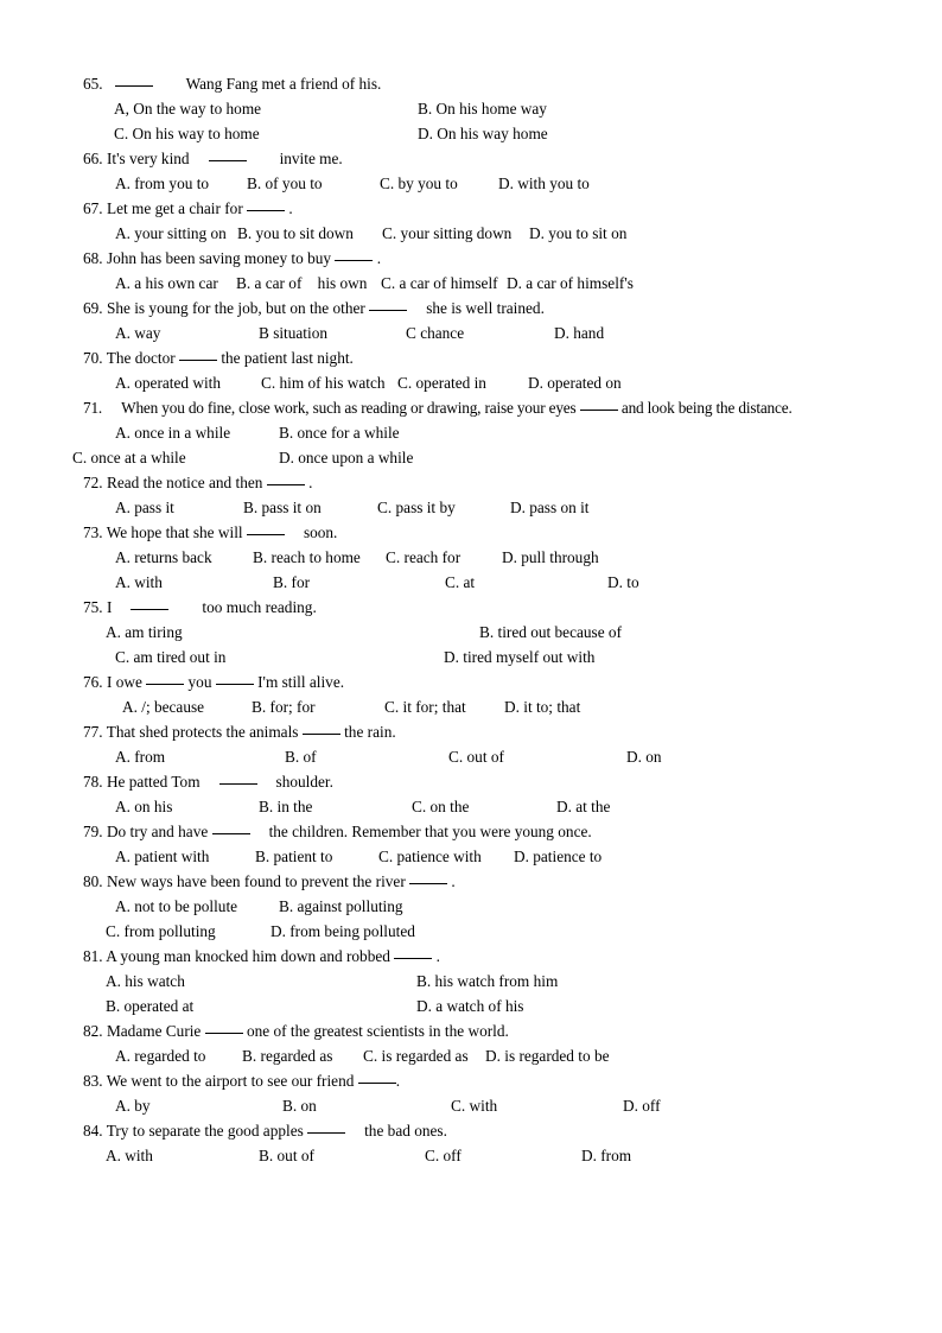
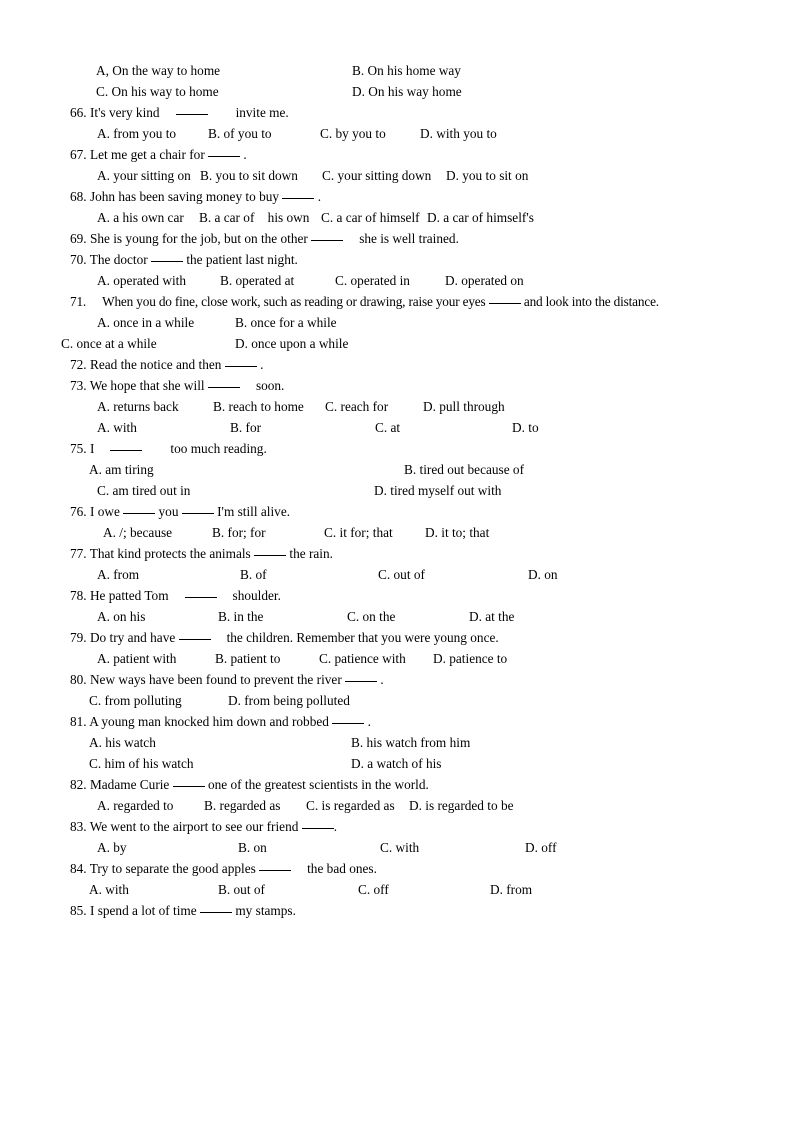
- 65. Wang Fang met a friend of his.
  A, On the way to home
  B. On his home way
  C. On his way to home
  D. On his way home
  66. It's very kind invite me.
  A. from you to
  B. of you to
  C. by you to
  D. with you to
  67. Let me get a chair for .
  A. your sitting on
  B. you to sit down
  C. your sitting down
  D. you to sit on
  68. John has been saving money to buy .
  A. a his own car
  B. a car of his own
  C. a car of himself
  D. a car of himself's
  69. She is young for the job, but on the other she is well trained.
- A. way
- B situation
- C chance
- D. hand
  70. The doctor the patient last night.
  A. operated with
- C. him of his watch
+ B. operated at
  C. operated in
  D. operated on
- 71. When you do fine, close work, such as reading or drawing, raise your eyes and look being the distance.
+ 71. When you do fine, close work, such as reading or drawing, raise your eyes and look into the distance.
  A. once in a while
  B. once for a while
  C. once at a while
  D. once upon a while
  72. Read the notice and then .
- A. pass it
- B. pass it on
- C. pass it by
- D. pass on it
  73. We hope that she will soon.
  A. returns back
  B. reach to home
  C. reach for
  D. pull through
  A. with
  B. for
  C. at
  D. to
  75. I too much reading.
  A. am tiring
  B. tired out because of
  C. am tired out in
  D. tired myself out with
  76. I owe you I'm still alive.
  A. /; because
  B. for; for
  C. it for; that
  D. it to; that
- 77. That shed protects the animals the rain.
+ 77. That kind protects the animals the rain.
  A. from
  B. of
  C. out of
  D. on
  78. He patted Tom shoulder.
  A. on his
  B. in the
  C. on the
  D. at the
  79. Do try and have the children. Remember that you were young once.
  A. patient with
  B. patient to
  C. patience with
  D. patience to
  80. New ways have been found to prevent the river .
- A. not to be pollute
- B. against polluting
  C. from polluting
  D. from being polluted
  81. A young man knocked him down and robbed .
  A. his watch
  B. his watch from him
- B. operated at
+ C. him of his watch
  D. a watch of his
  82. Madame Curie one of the greatest scientists in the world.
  A. regarded to
  B. regarded as
  C. is regarded as
  D. is regarded to be
  83. We went to the airport to see our friend .
  A. by
  B. on
  C. with
  D. off
  84. Try to separate the good apples the bad ones.
  A. with
  B. out of
  C. off
  D. from
+ 85. I spend a lot of time my stamps.
